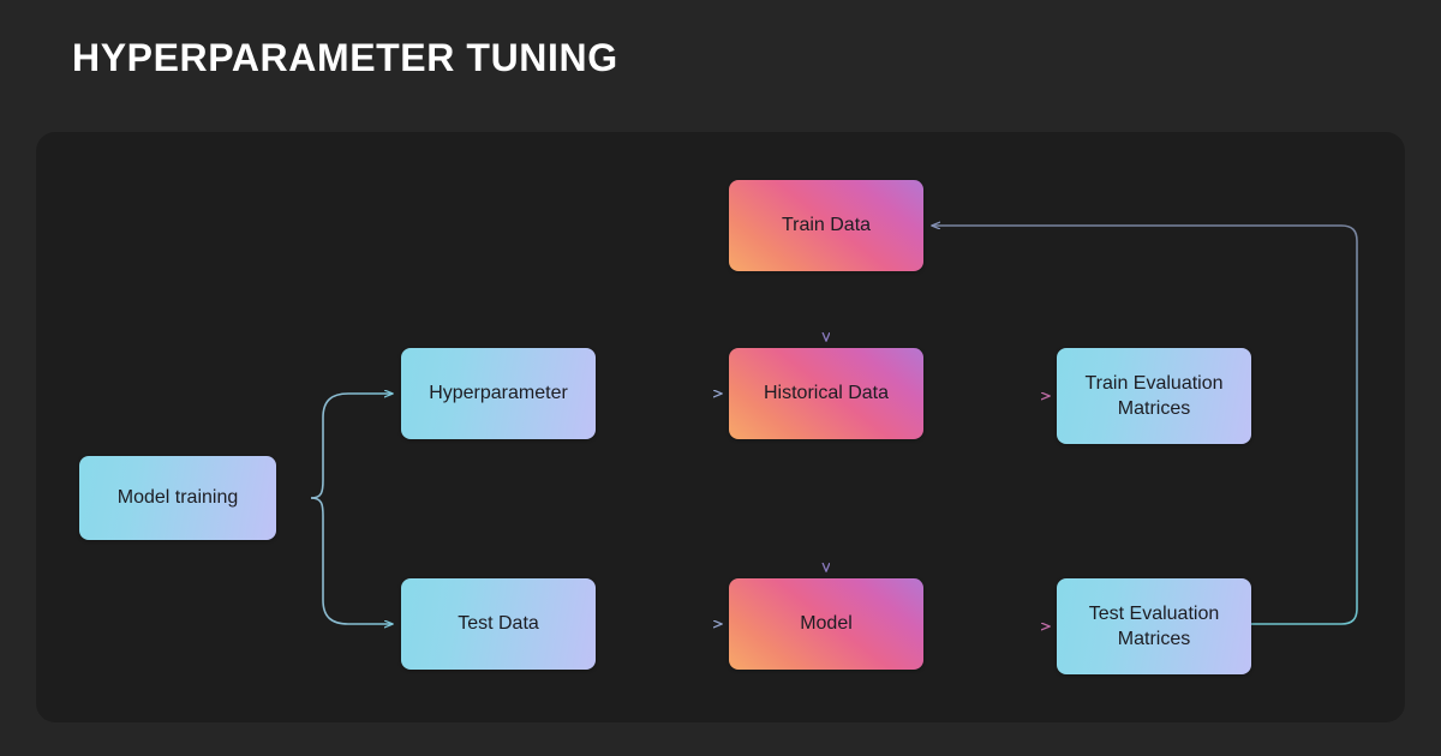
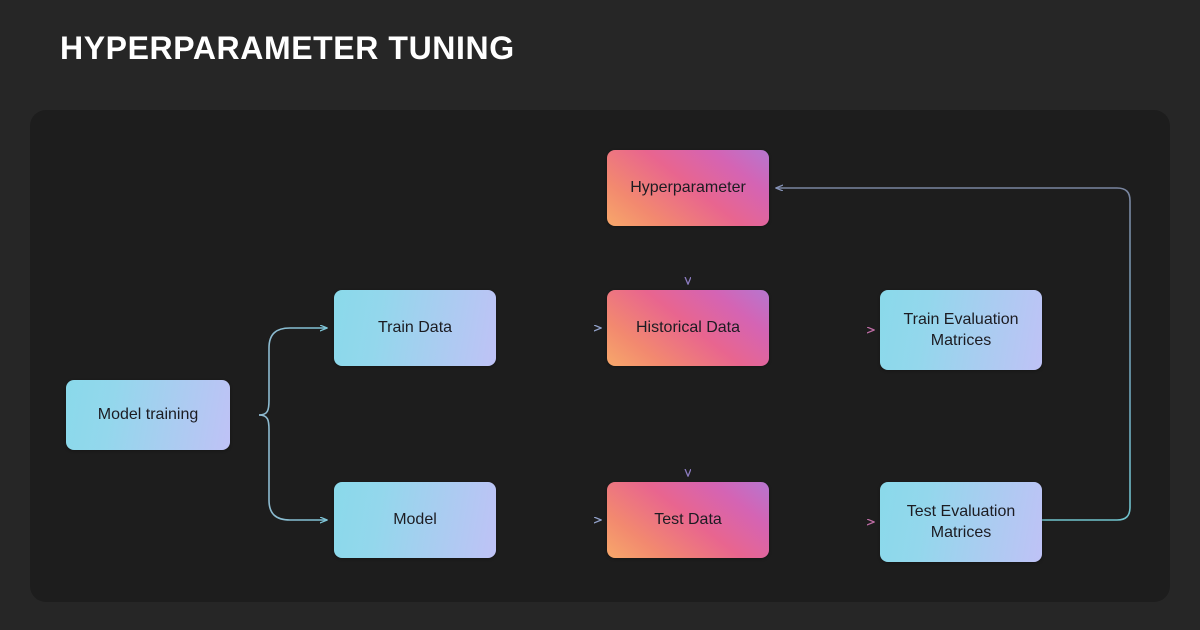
  HYPERPARAMETER TUNING
  Model training
- Hyperparameter
+ Train Data
- Test Data
+ Model
- Train Data
+ Hyperparameter
  Historical Data
- Model
+ Test Data
  Train Evaluation Matrices
  Test Evaluation Matrices
